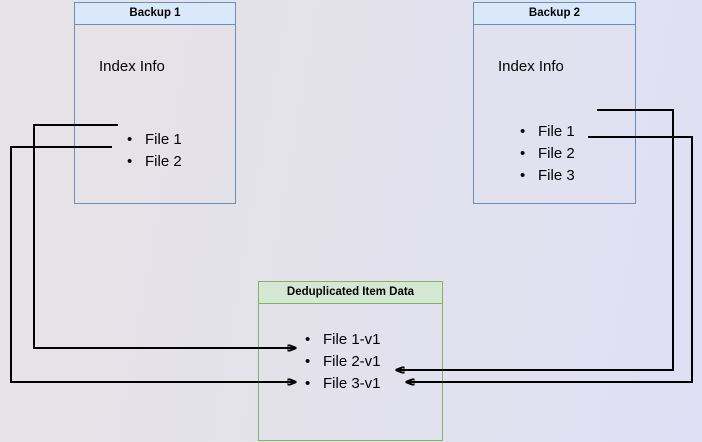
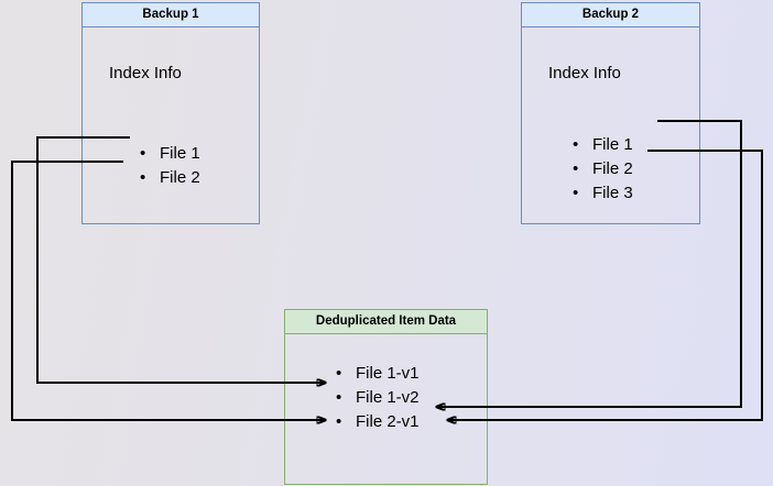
  Backup 1
  Index Info
  File 1
  File 2
  Backup 2
  Index Info
  File 1
  File 2
  File 3
  Deduplicated Item Data
  File 1-v1
+ File 1-v2
  File 2-v1
- File 3-v1
